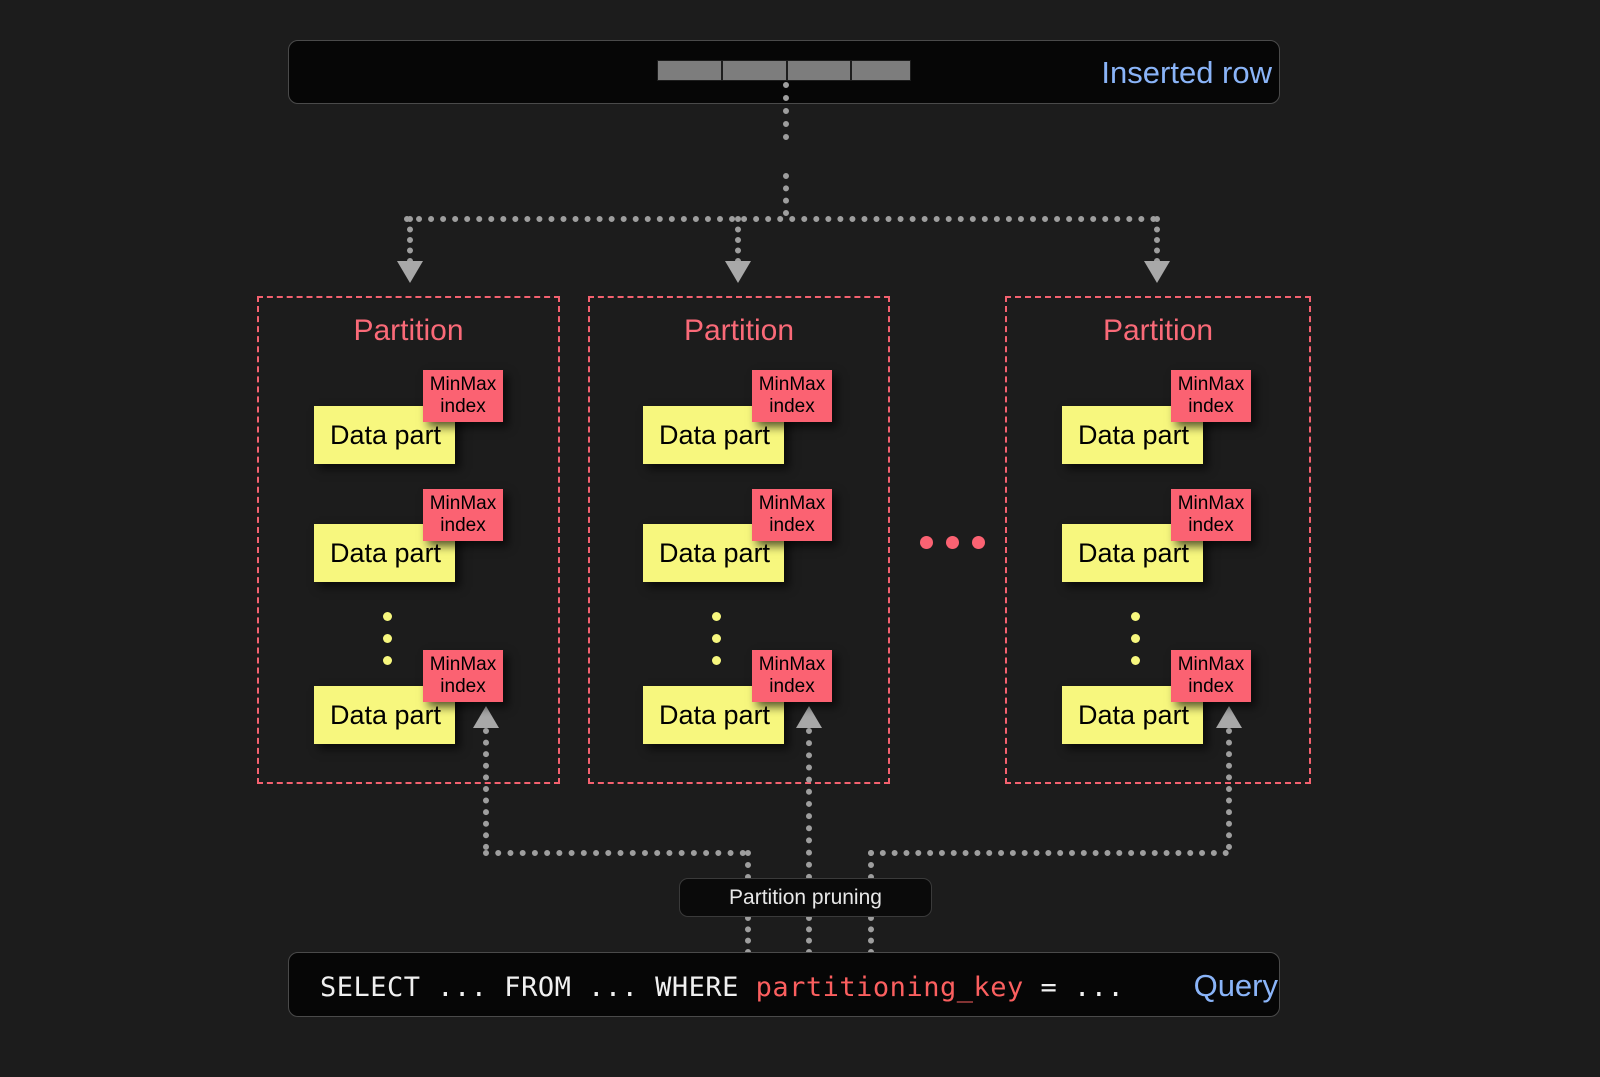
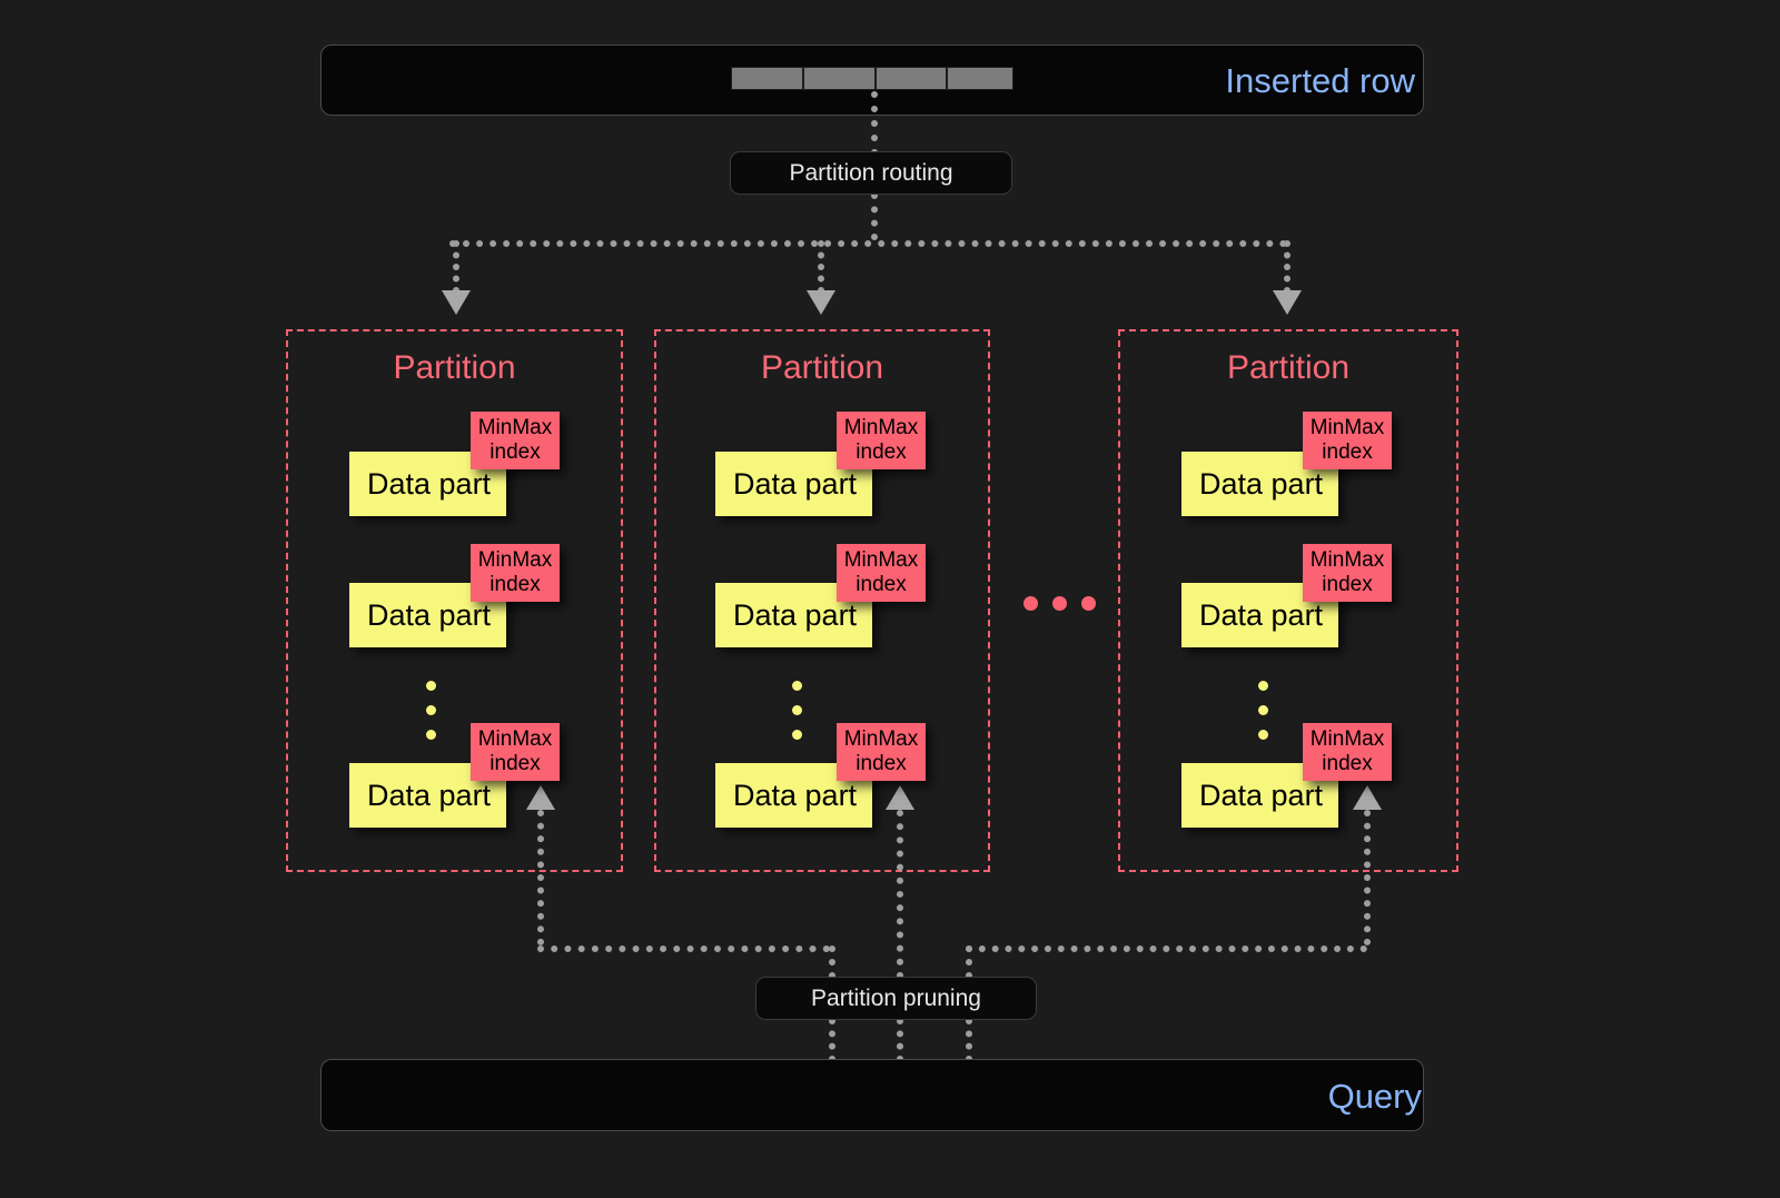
  Inserted row
+ Partition routing
  Partition
  MinMax
  index
  Data part
  MinMax
  index
  Data part
  MinMax
  index
  Data part
  Partition
  MinMax
  index
  Data part
  MinMax
  index
  Data part
  MinMax
  index
  Data part
  Partition
  MinMax
  index
  Data part
  MinMax
  index
  Data part
  MinMax
  index
  Data part
  Partition pruning
- SELECT ... FROM ... WHERE partitioning_key = ...
  Query
